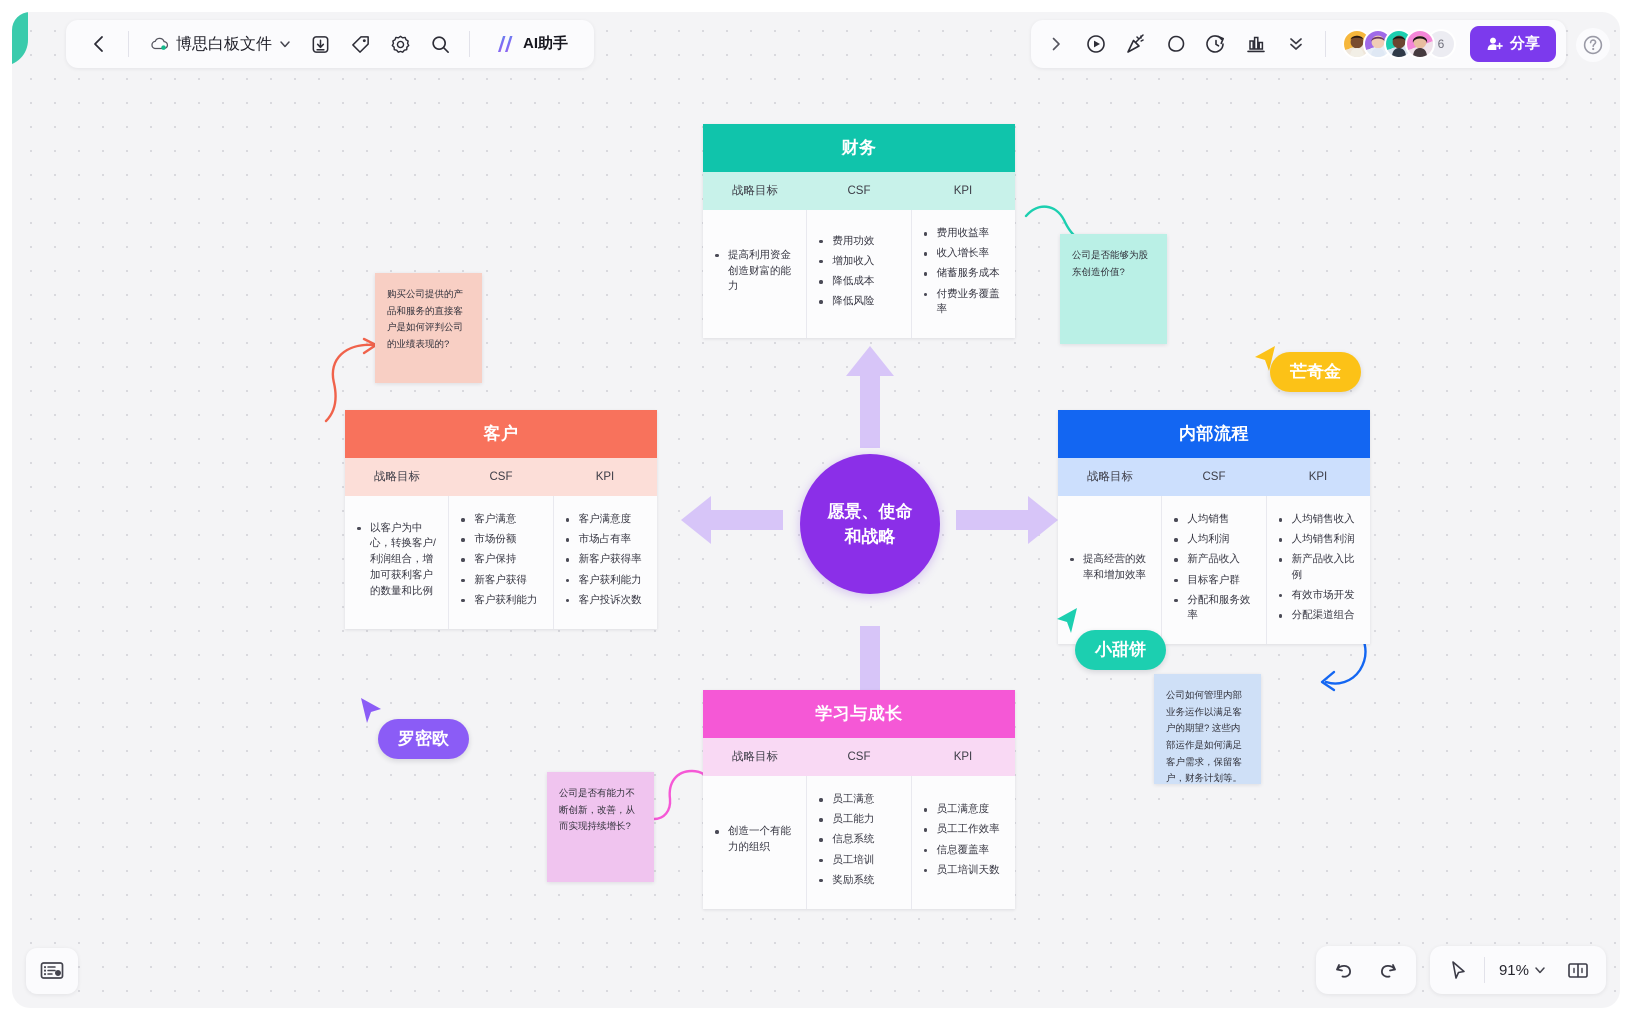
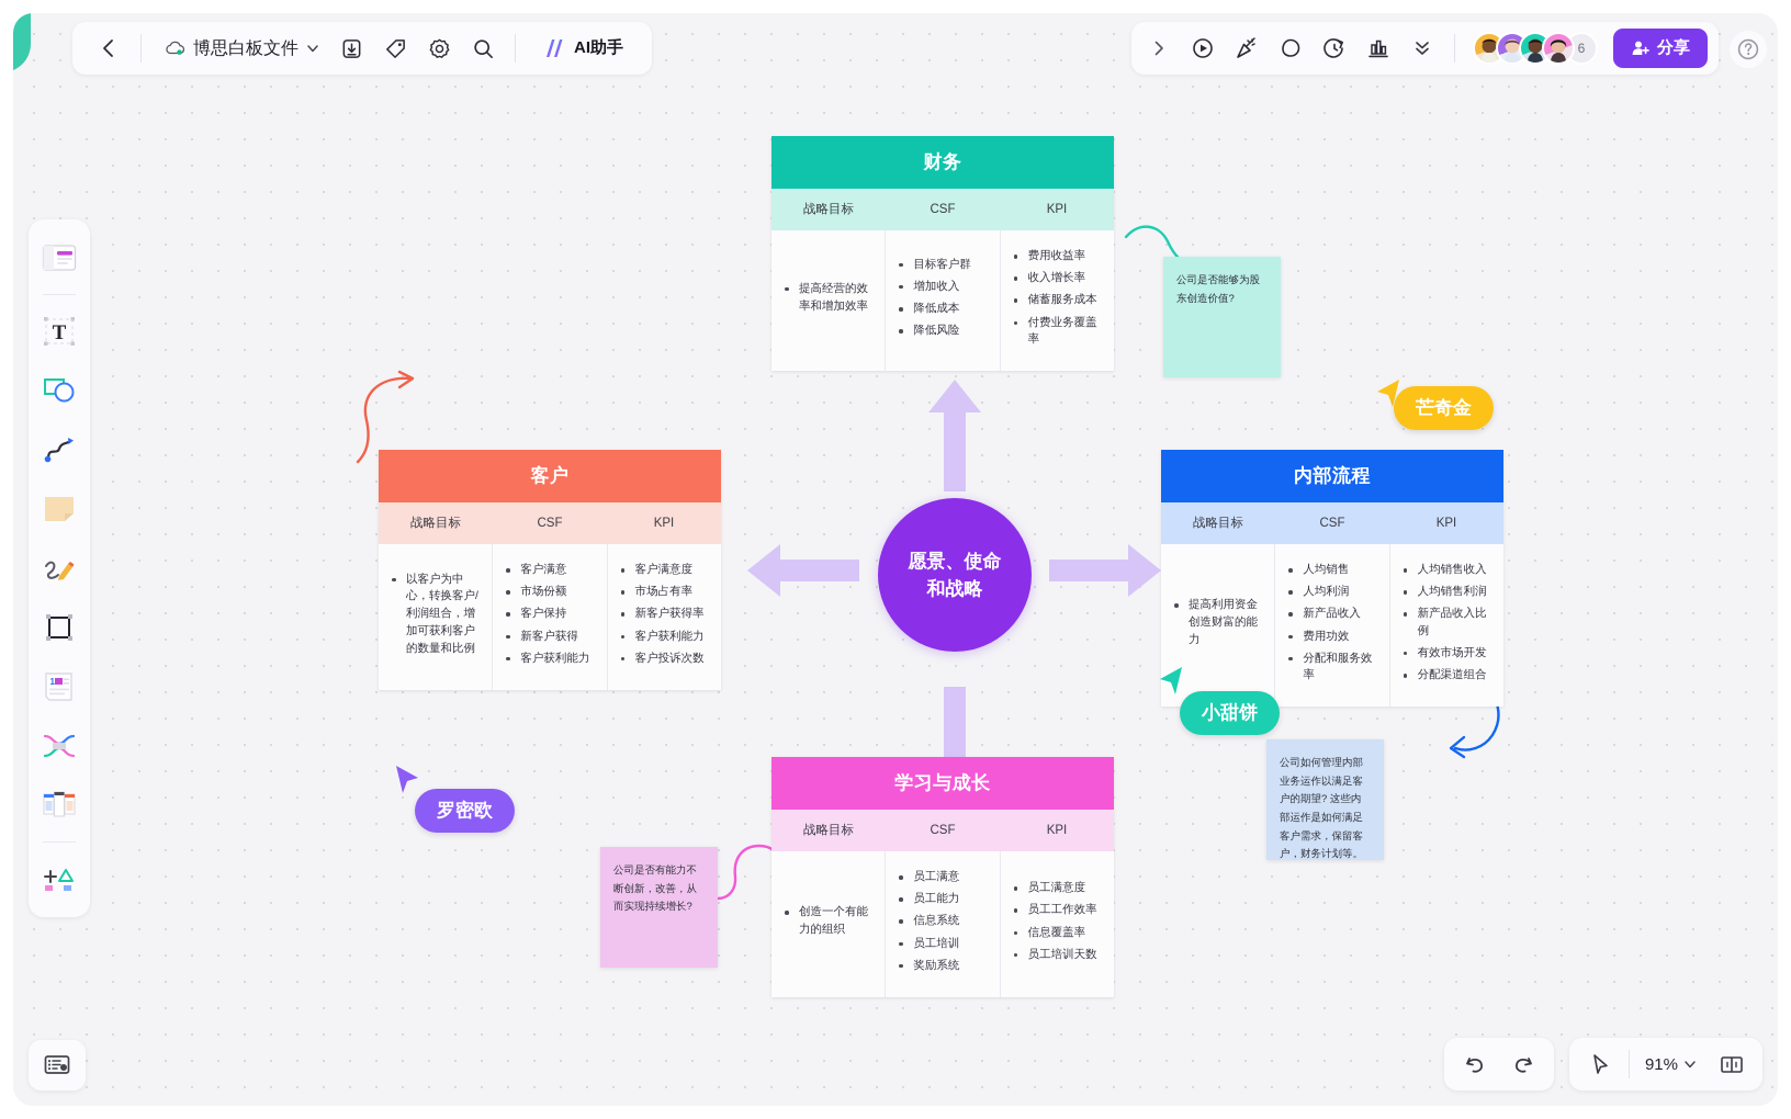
  愿景、使命
  和战略
  财务
  战略目标
  CSF
  KPI
- 提高利用资金创造财富的能力
+ 提高经营的效率和增加效率
- 费用功效
+ 目标客户群
  增加收入
  降低成本
  降低风险
  费用收益率
  收入增长率
  储蓄服务成本
  付费业务覆盖率
  客户
  战略目标
  CSF
  KPI
  以客户为中心，转换客户/利润组合，增加可获利客户的数量和比例
  客户满意
  市场份额
  客户保持
  新客户获得
  客户获利能力
  客户满意度
  市场占有率
  新客户获得率
  客户获利能力
  客户投诉次数
  内部流程
  战略目标
  CSF
  KPI
- 提高经营的效率和增加效率
+ 提高利用资金创造财富的能力
  人均销售
  人均利润
  新产品收入
- 目标客户群
+ 费用功效
  分配和服务效率
  人均销售收入
  人均销售利润
  新产品收入比例
  有效市场开发
  分配渠道组合
  学习与成长
  战略目标
  CSF
  KPI
  创造一个有能力的组织
  员工满意
  员工能力
  信息系统
  员工培训
  奖励系统
  员工满意度
  员工工作效率
  信息覆盖率
  员工培训天数
- 购买公司提供的产品和服务的直接客户是如何评判公司的业绩表现的?
  公司是否能够为股东创造价值?
  公司如何管理内部业务运作以满足客户的期望? 这些内部运作是如何满足客户需求，保留客户，财务计划等。
  公司是否有能力不断创新，改善，从而实现持续增长?
  罗密欧
  小甜饼
  芒奇金
  博思白板文件
  AI助手
  6
  分享
+ T
+ 1
  91%
